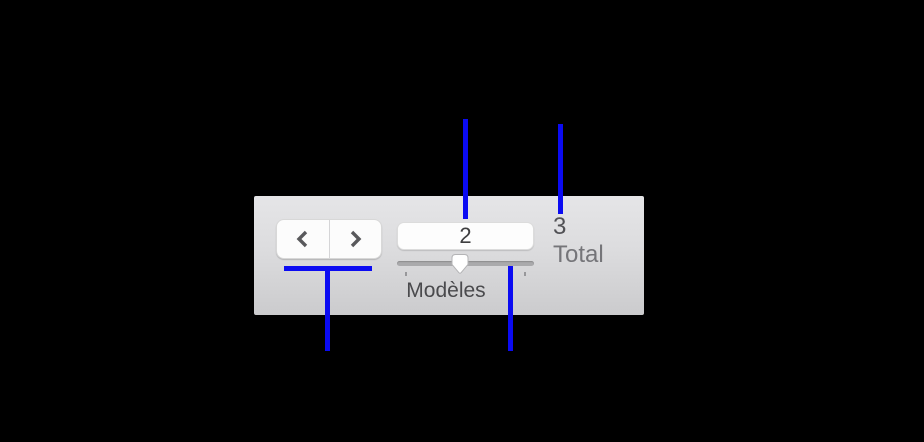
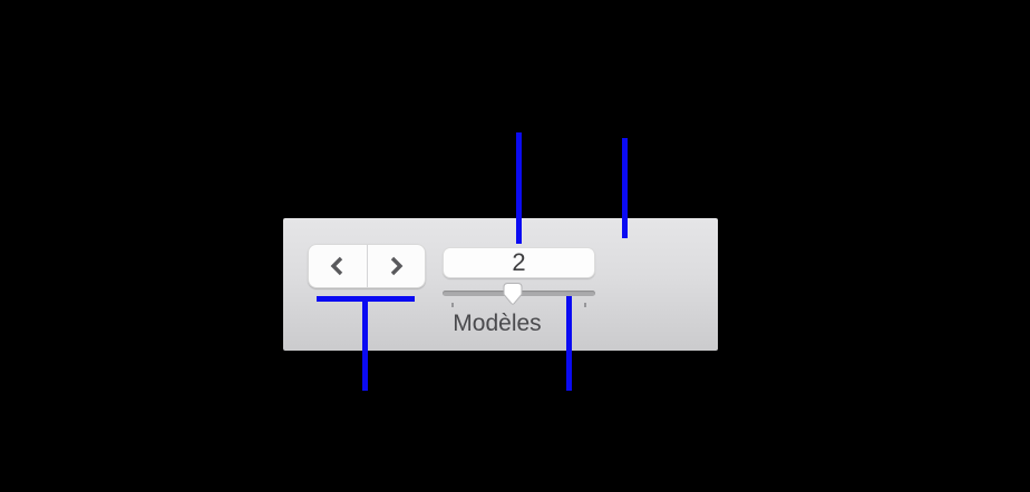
  2
  Modèles
- 3
- Total
